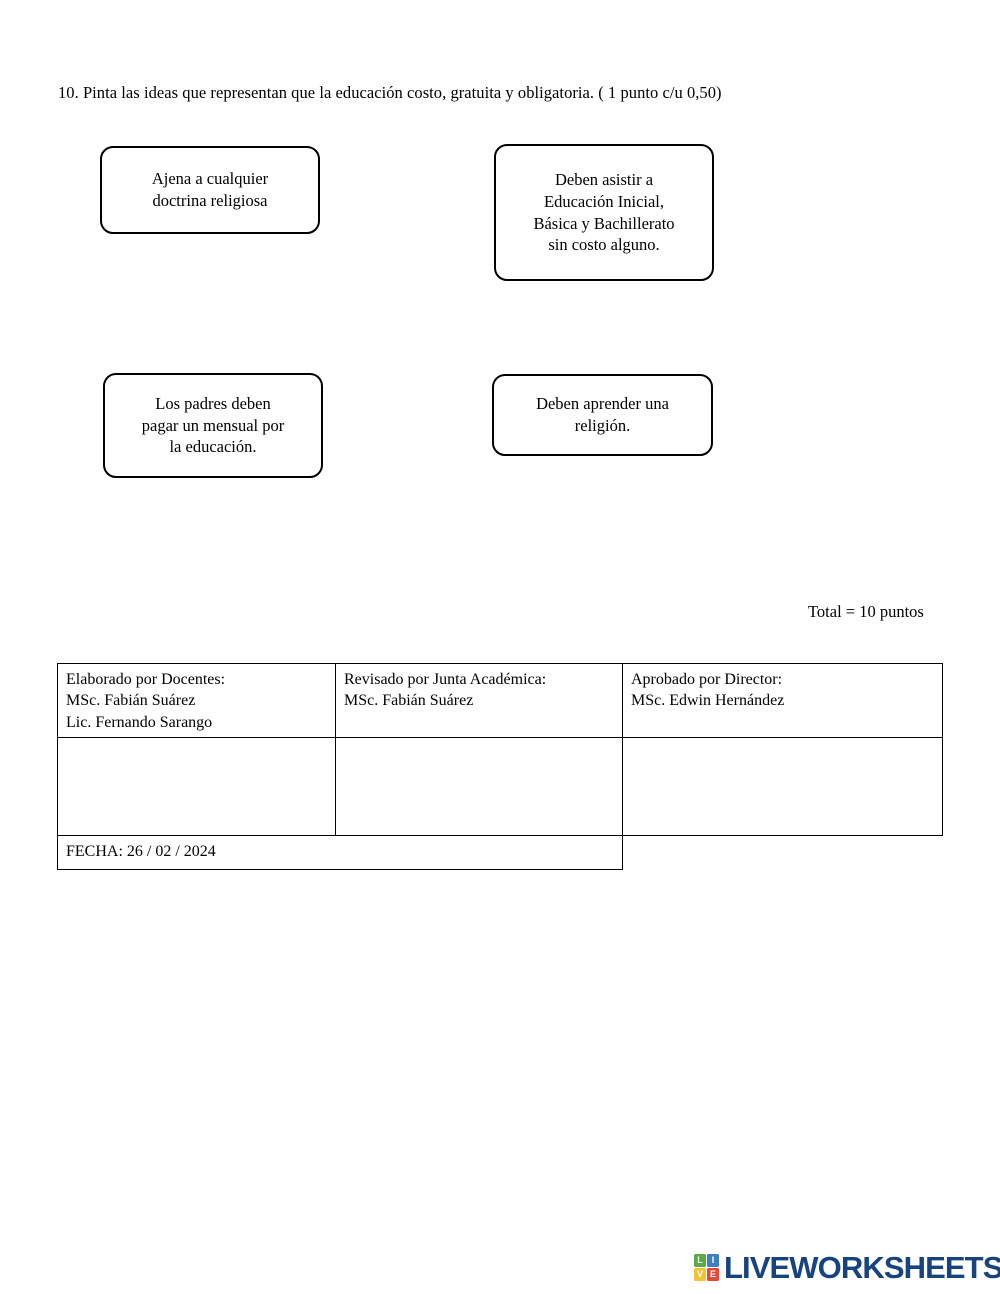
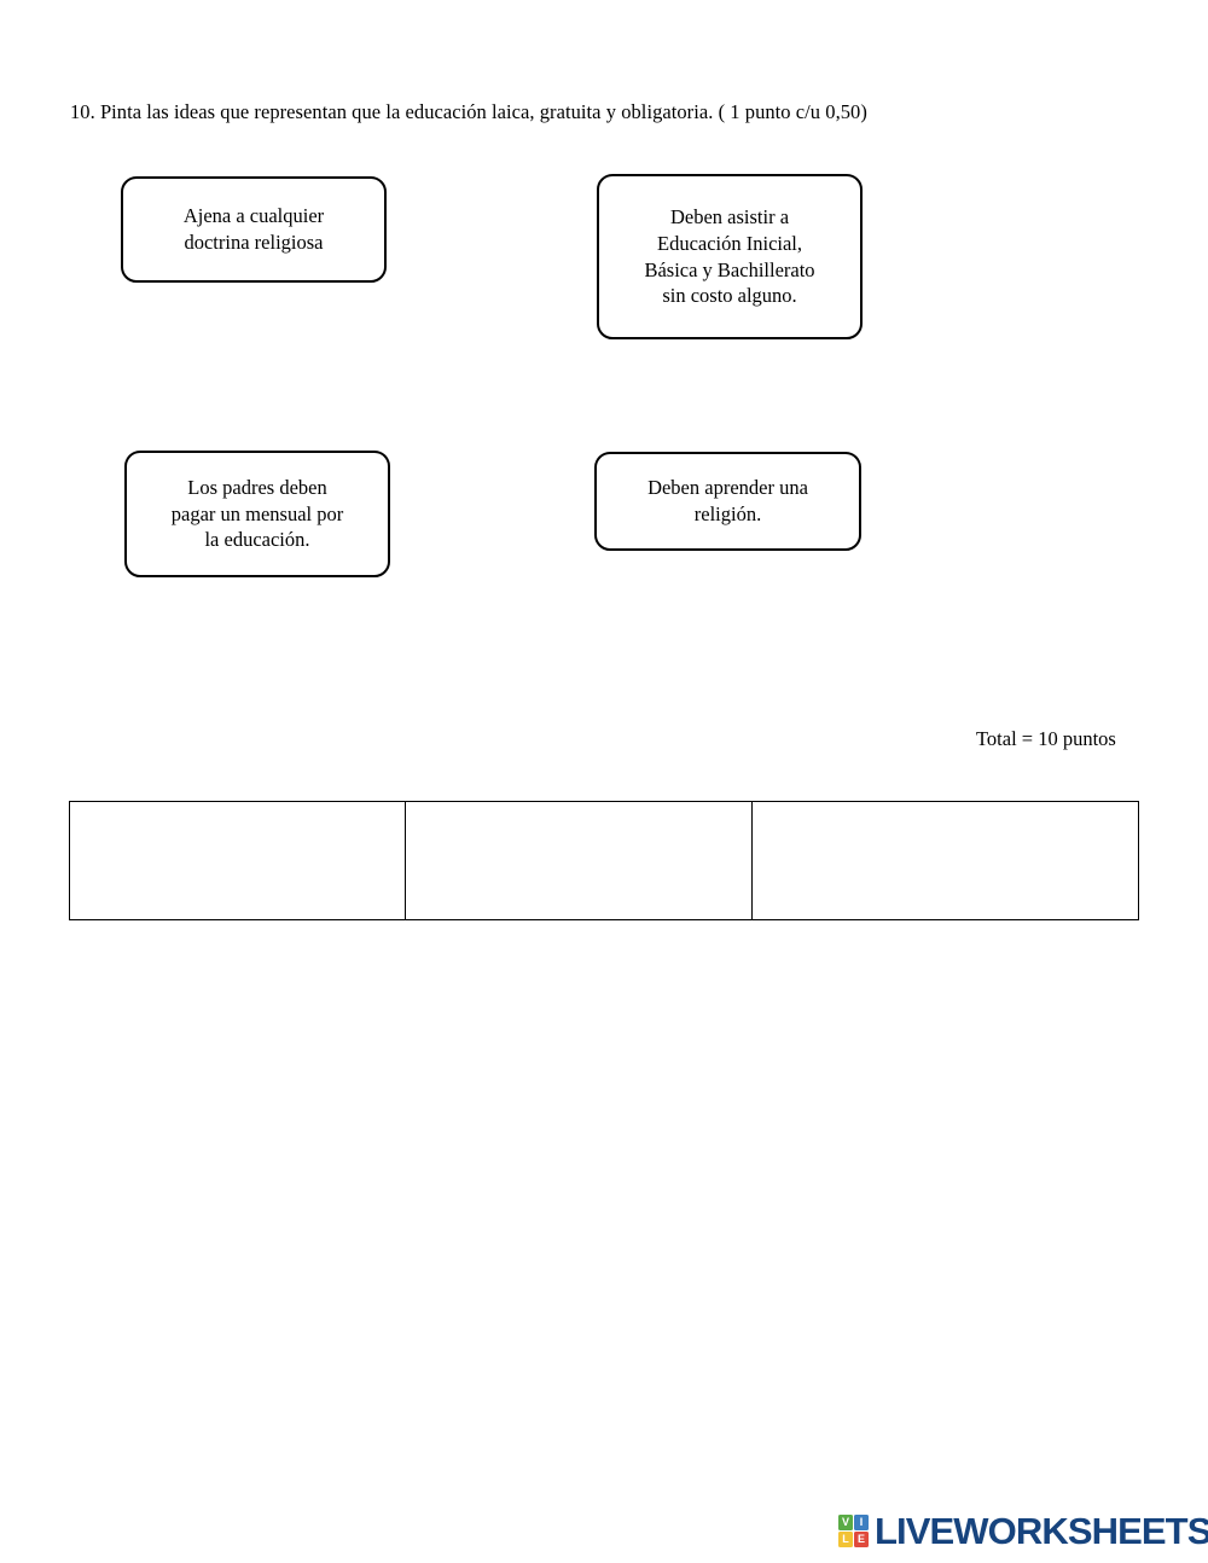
- 10. Pinta las ideas que representan que la educación costo, gratuita y obligatoria. ( 1 punto c/u 0,50)
+ 10. Pinta las ideas que representan que la educación laica, gratuita y obligatoria. ( 1 punto c/u 0,50)
  Ajena a cualquier
  doctrina religiosa
  Deben asistir a
  Educación Inicial,
  Básica y Bachillerato
  sin costo alguno.
  Los padres deben
  pagar un mensual por
  la educación.
  Deben aprender una
  religión.
  Total = 10 puntos
- Elaborado por Docentes: MSc. Fabián Suárez Lic. Fernando Sarango	Revisado por Junta Académica: MSc. Fabián Suárez	Aprobado por Director: MSc. Edwin Hernández
- FECHA: 26 / 02 / 2024
- L
+ V
  I
- V
+ L
  E
  LIVEWORKSHEETS
